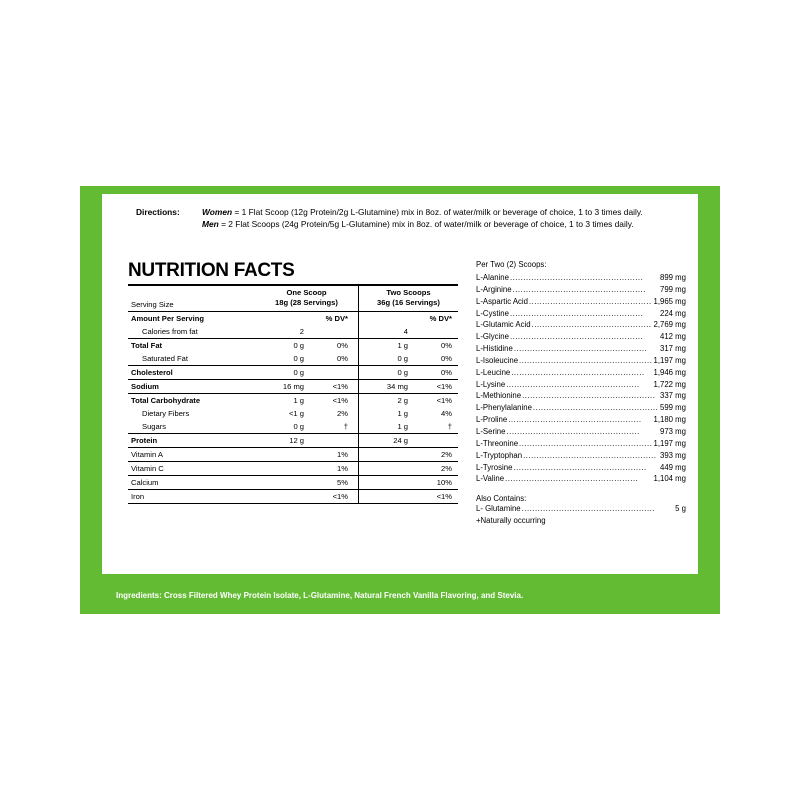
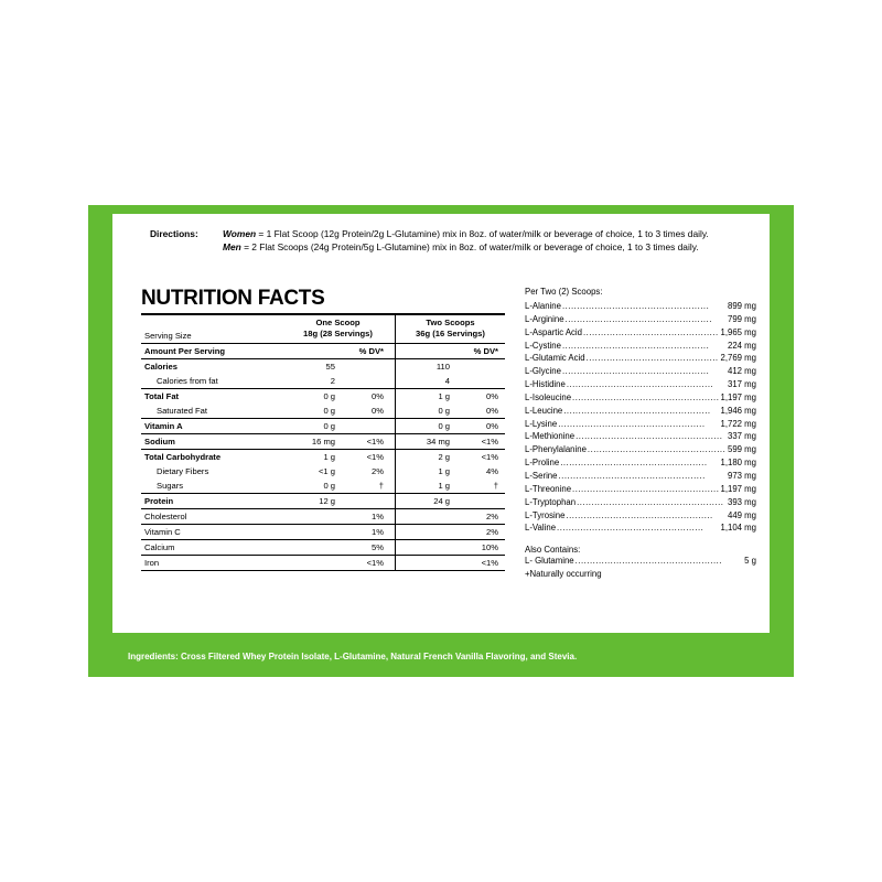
  Directions:
  Women = 1 Flat Scoop (12g Protein/2g L-Glutamine) mix in 8oz. of water/milk or beverage of choice, 1 to 3 times daily.
  Men = 2 Flat Scoops (24g Protein/5g L-Glutamine) mix in 8oz. of water/milk or beverage of choice, 1 to 3 times daily.
  NUTRITION FACTS
  Serving Size	One Scoop 18g (28 Servings)	Two Scoops 36g (16 Servings)
  Amount Per Serving		% DV*		% DV*
+ Calories	55		110
  Calories from fat	2		4
  Total Fat	0 g	0%	1 g	0%
  Saturated Fat	0 g	0%	0 g	0%
- Cholesterol	0 g		0 g	0%
+ Vitamin A	0 g		0 g	0%
  Sodium	16 mg	<1%	34 mg	<1%
  Total Carbohydrate	1 g	<1%	2 g	<1%
  Dietary Fibers	<1 g	2%	1 g	4%
  Sugars	0 g	†	1 g	†
  Protein	12 g		24 g
- Vitamin A		1%		2%
+ Cholesterol		1%		2%
  Vitamin C		1%		2%
  Calcium		5%		10%
  Iron		<1%		<1%
  Per Two (2) Scoops:
  L-Alanine
  ..................................................
  899 mg
  L-Arginine
  ..................................................
  799 mg
  L-Aspartic Acid
  ..............................................
  1,965 mg
  L-Cystine
  ..................................................
  224 mg
  L-Glutamic Acid
  .............................................
  2,769 mg
  L-Glycine
  ..................................................
  412 mg
  L-Histidine
  ..................................................
  317 mg
  L-Isoleucine
  ..................................................
  1,197 mg
  L-Leucine
  ..................................................
  1,946 mg
  L-Lysine
  ..................................................
  1,722 mg
  L-Methionine
  ..................................................
  337 mg
  L-Phenylalanine
  ...............................................
  599 mg
  L-Proline
  ..................................................
  1,180 mg
  L-Serine
  ..................................................
  973 mg
  L-Threonine
  ..................................................
  1,197 mg
  L-Tryptophan
  ..................................................
  393 mg
  L-Tyrosine
  ..................................................
  449 mg
  L-Valine
  ..................................................
  1,104 mg
  Also Contains:
  L- Glutamine
  ..................................................
  5 g
  +Naturally occurring
  Ingredients: Cross Filtered Whey Protein Isolate, L-Glutamine, Natural French Vanilla Flavoring, and Stevia.
